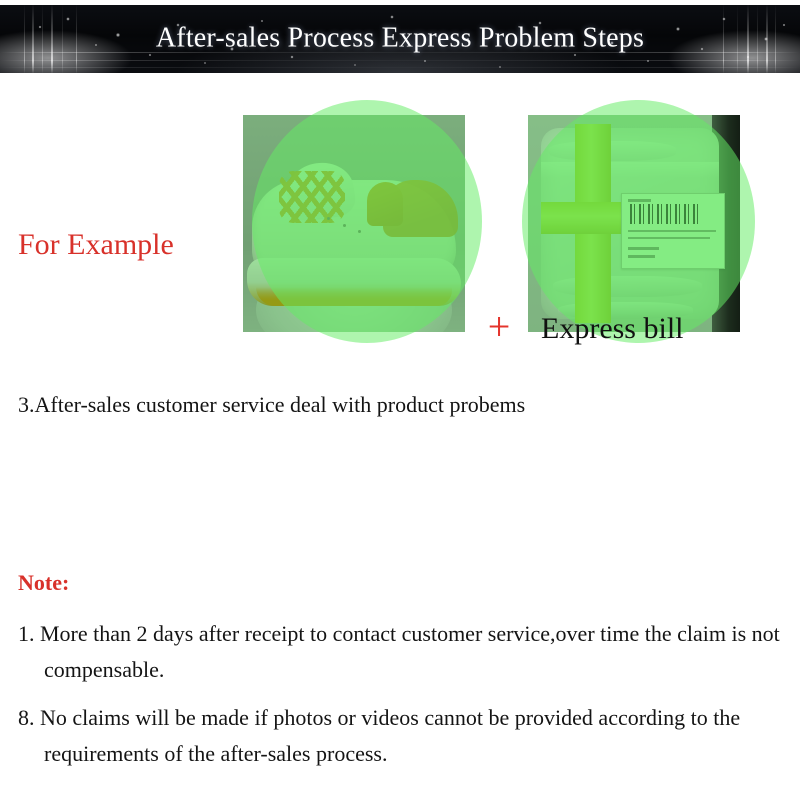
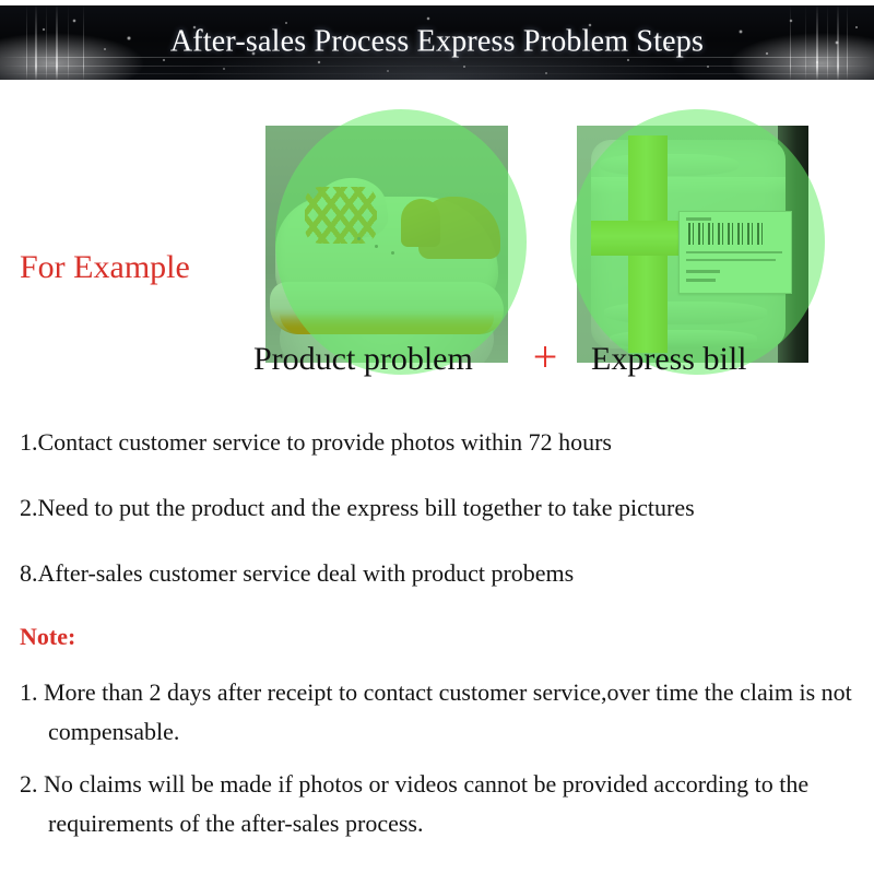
  After-sales Process Express Problem Steps
  For Example
+ Product problem
  +
  Express bill
+ 1.Contact customer service to provide photos within 72 hours
+ 2.Need to put the product and the express bill together to take pictures
- 3.After-sales customer service deal with product probems
+ 8.After-sales customer service deal with product probems
  Note:
  1. More than 2 days after receipt to contact customer service,over time the claim is not compensable.
- 8. No claims will be made if photos or videos cannot be provided according to the requirements of the after-sales process.
+ 2. No claims will be made if photos or videos cannot be provided according to the requirements of the after-sales process.
